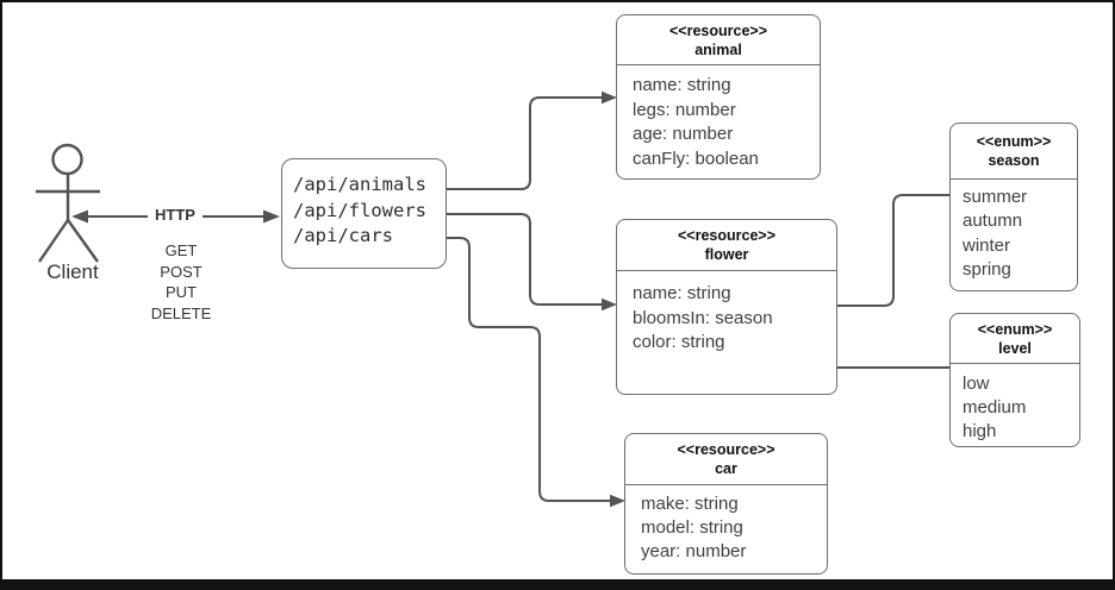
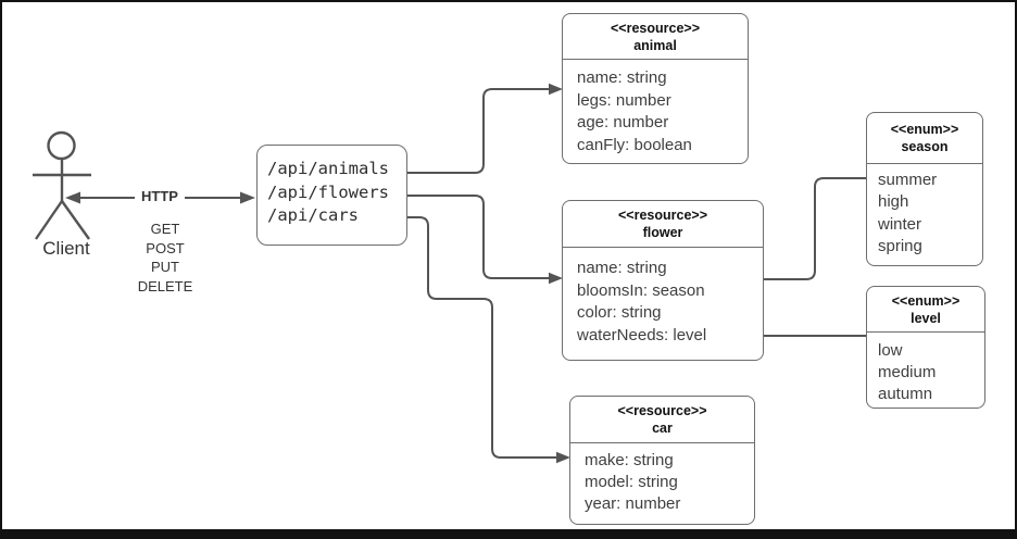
  Client
  HTTP
  GET
  POST
  PUT
  DELETE
  /api/animals
  /api/flowers
  /api/cars
  <<resource>>
  animal
  name: string
  legs: number
  age: number
  canFly: boolean
  <<resource>>
  flower
  name: string
  bloomsIn: season
  color: string
+ waterNeeds: level
  <<resource>>
  car
  make: string
  model: string
  year: number
  <<enum>>
  season
  summer
- autumn
+ high
  winter
  spring
  <<enum>>
  level
  low
  medium
- high
+ autumn
